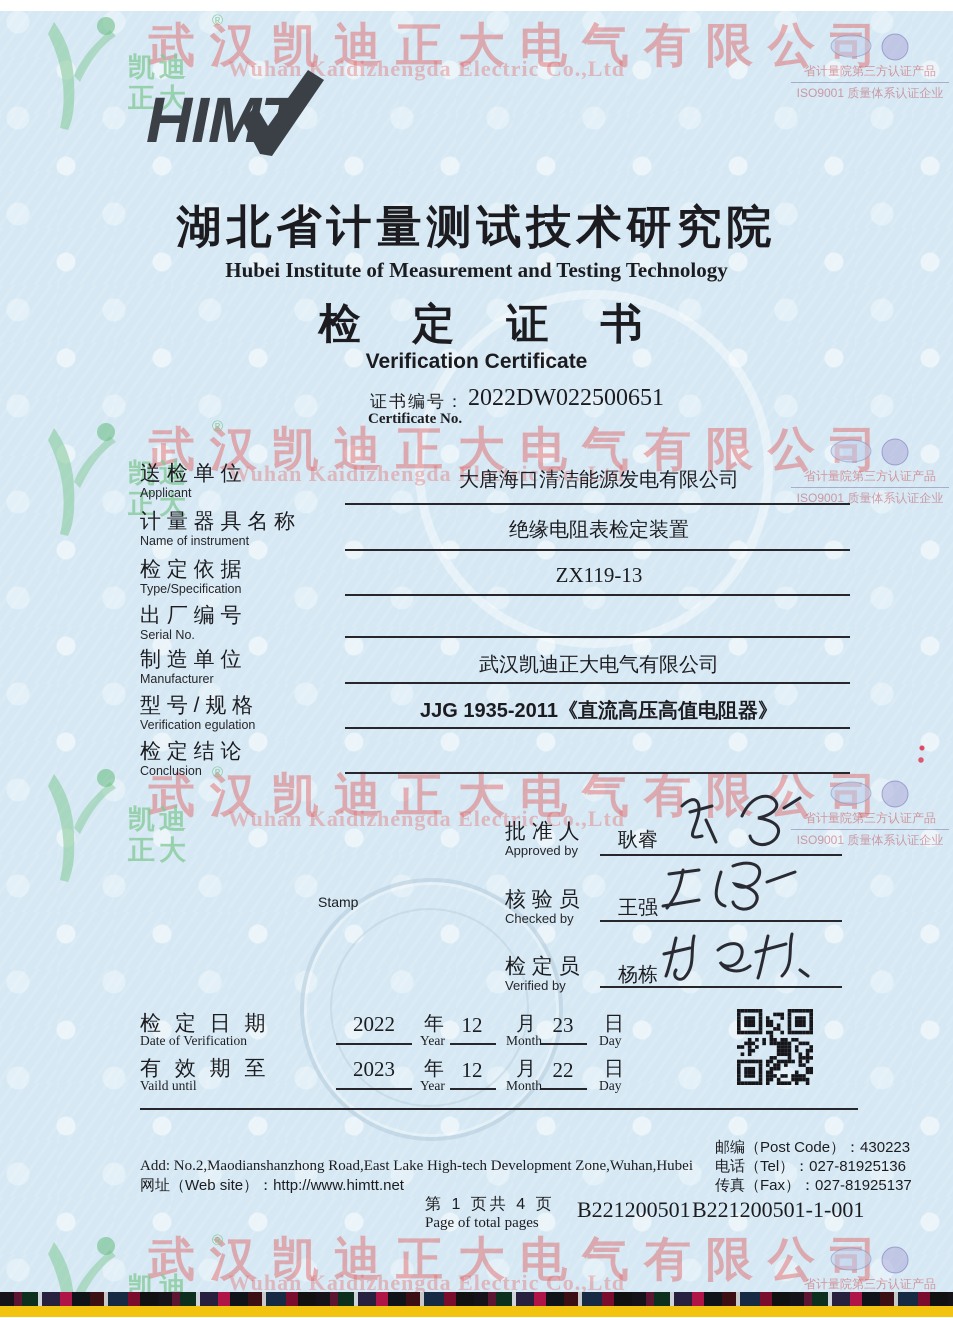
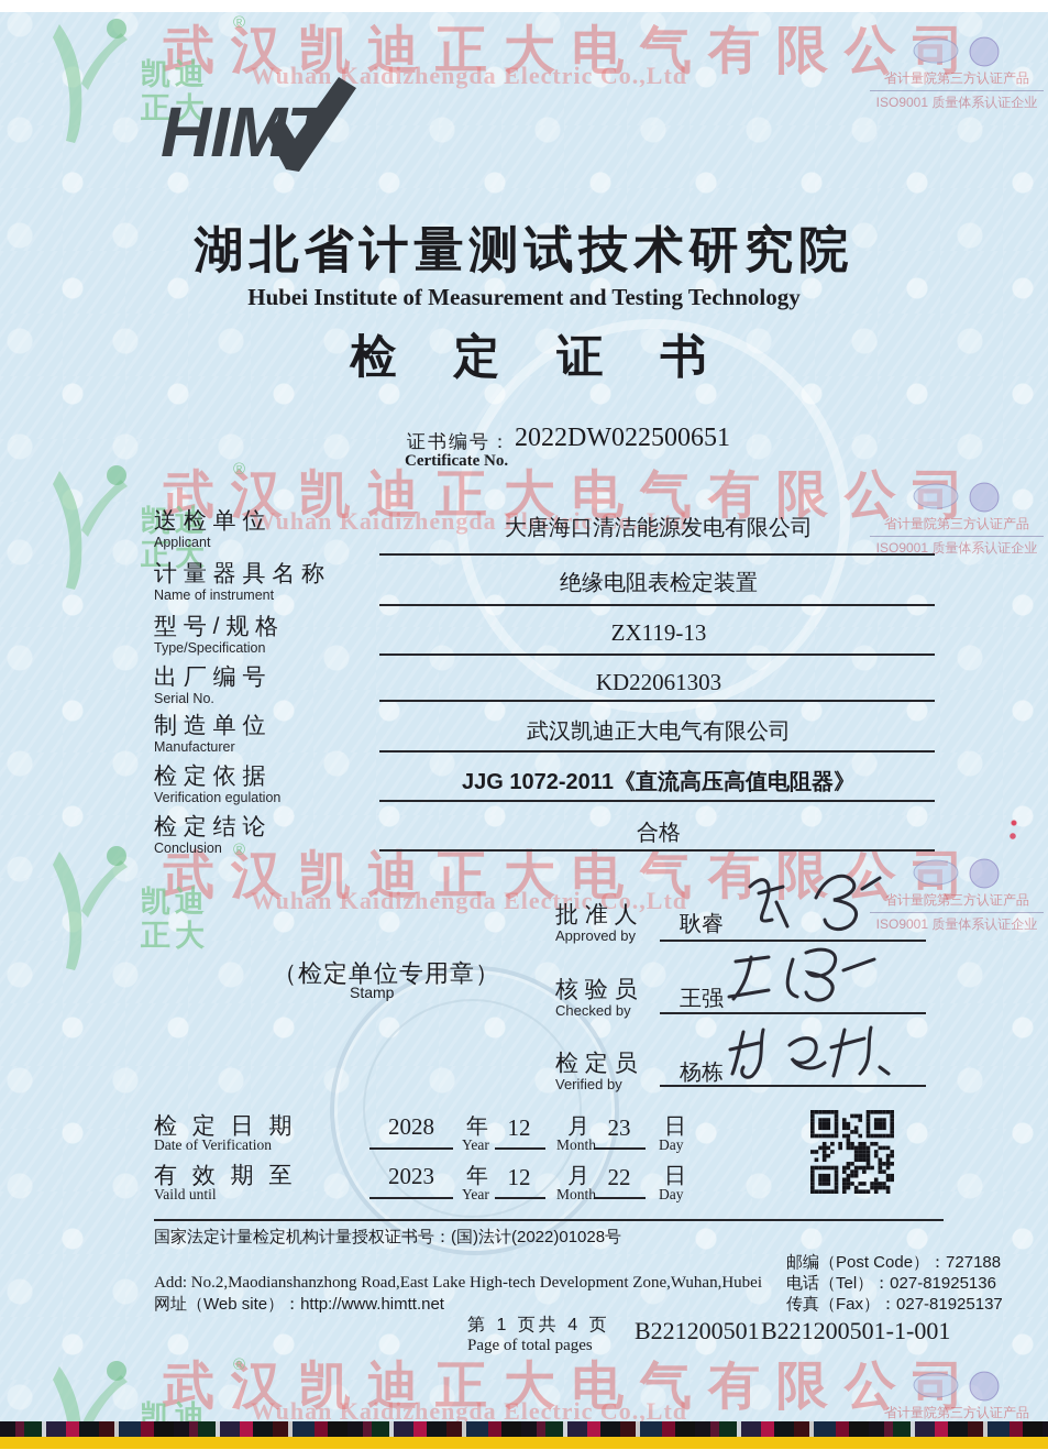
  武汉凯迪正大电气有限公
  Wuhan Kaidizhengda Electric Co.,Ltd
  武汉凯迪正大电气有限公
  Wuhan Kaidizhengda Electric Co.,Ltd
  武汉凯迪正大电气有限公
  Wuhan Kaidizhengda Electric Co.,Ltd
  武汉凯迪正大电气有限公
  Wuhan Kaidizhengda Electric Co.,Ltd
  ®
  凯迪
  正大
  ®
  凯迪
  正大
  ®
  凯迪
  正大
  ®
  凯迪
  省计量院第三方认证产品
  ISO9001 质量体系认证企业
  省计量院第三方认证产品
  ISO9001 质量体系认证企业
  省计量院第三方认证产品
  ISO9001 质量体系认证企业
  省计量院第三方认证产品
  HIM
  湖北省计量测试技术研究院
  Hubei Institute of Measurement and Testing Technology
  检定证书
- Verification Certificate
  证书编号：
  Certificate No.
  2022DW022500651
  送 检 单 位
  Applicant
  大唐海口清洁能源发电有限公司
  计 量 器 具 名 称
  Name of instrument
  绝缘电阻表检定装置
- 检 定 依 据
+ 型 号 / 规 格
  Type/Specification
  ZX119-13
  出 厂 编 号
  Serial No.
+ KD22061303
  制 造 单 位
  Manufacturer
  武汉凯迪正大电气有限公司
- 型 号 / 规 格
+ 检 定 依 据
  Verification egulation
- JJG 1935-2011《直流高压高值电阻器》
+ JJG 1072-2011《直流高压高值电阻器》
  检 定 结 论
  Conclusion
+ 合格
+ （检定单位专用章）
  Stamp
  批 准 人
  Approved by
  耿睿
  核 验 员
  Checked by
  王强
  检 定 员
  Verified by
  杨栋
  检 定 日 期
  Date of Verification
- 2022
+ 2028
  年
  Year
  12
  月
  Month
  23
  日
  Day
  有 效 期 至
  Vaild until
  2023
  年
  Year
  12
  月
  Month
  22
  日
  Day
+ 国家法定计量检定机构计量授权证书号：(国)法计(2022)01028号
  Add: No.2,Maodianshanzhong Road,East Lake High-tech Development Zone,Wuhan,Hubei
  网址（Web site）：http://www.himtt.net
- 邮编（Post Code）：430223
+ 邮编（Post Code）：727188
  电话（Tel）：027-81925136
  传真（Fax）：027-81925137
  第 1 页共 4 页
  Page of total pages
  B221200501
  B221200501-1-001
